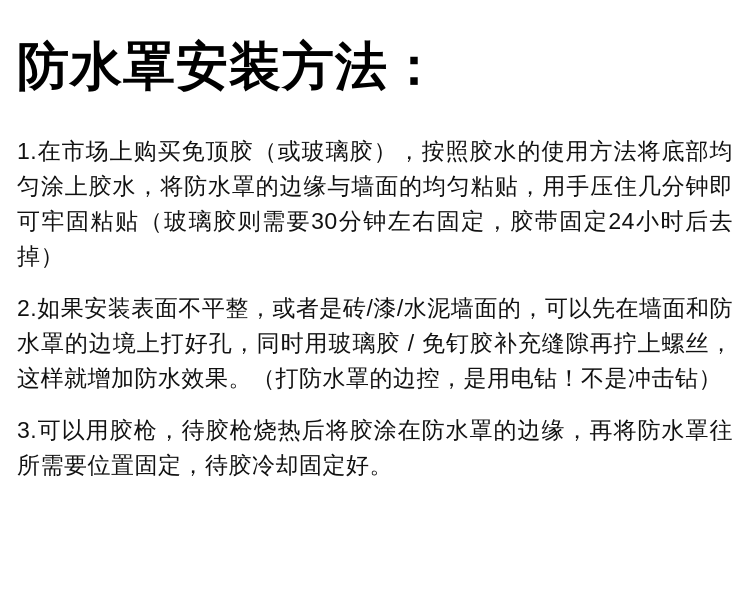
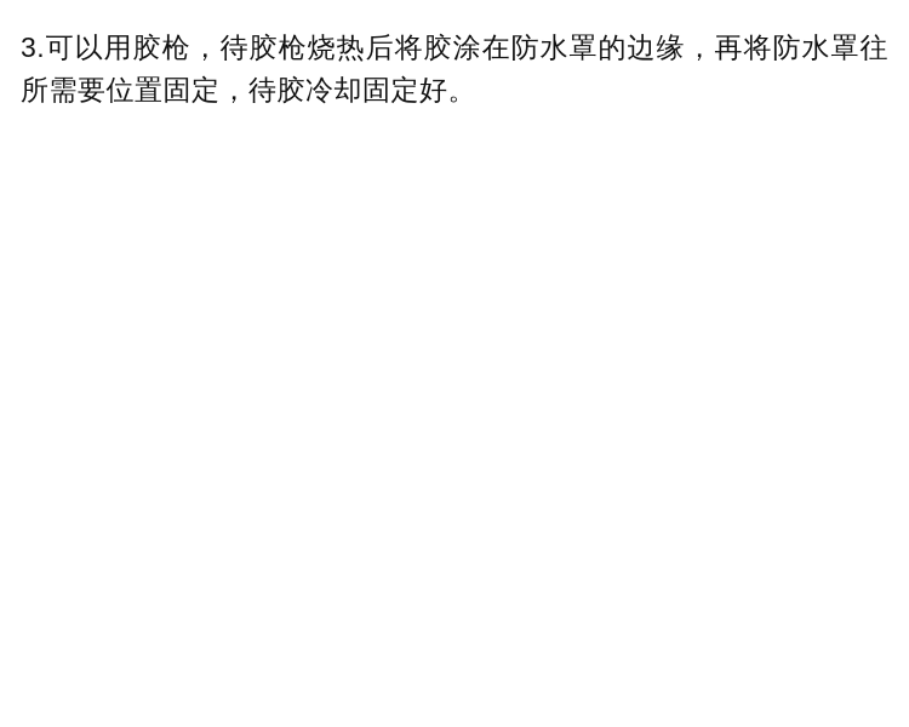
- 防水罩安装方法：
- 1.在市场上购买免顶胶（或玻璃胶），按照胶水的使用方法将底部均匀涂上胶水，将防水罩的边缘与墙面的均匀粘贴，用手压住几分钟即可牢固粘贴（玻璃胶则需要30分钟左右固定，胶带固定24小时后去掉）
- 2.如果安装表面不平整，或者是砖/漆/水泥墙面的，可以先在墙面和防水罩的边境上打好孔，同时用玻璃胶 / 免钉胶补充缝隙再拧上螺丝，这样就增加防水效果。（打防水罩的边控，是用电钻！不是冲击钻）
  3.可以用胶枪，待胶枪烧热后将胶涂在防水罩的边缘，再将防水罩往所需要位置固定，待胶冷却固定好。
